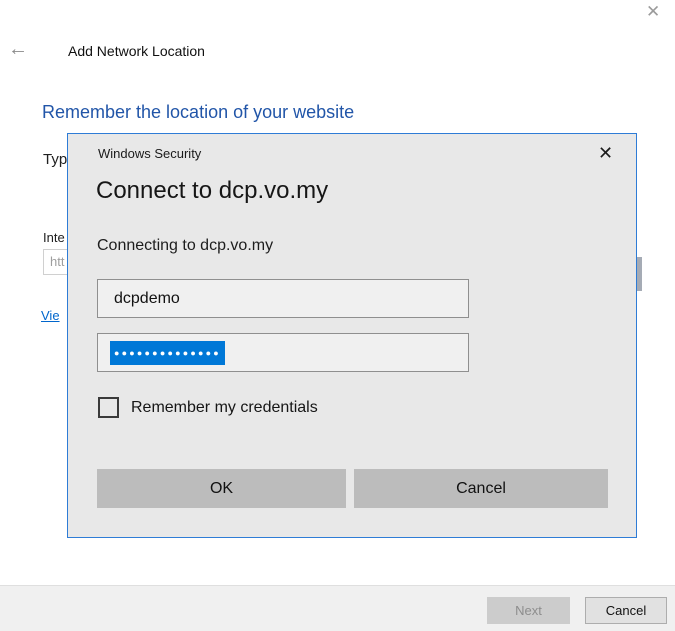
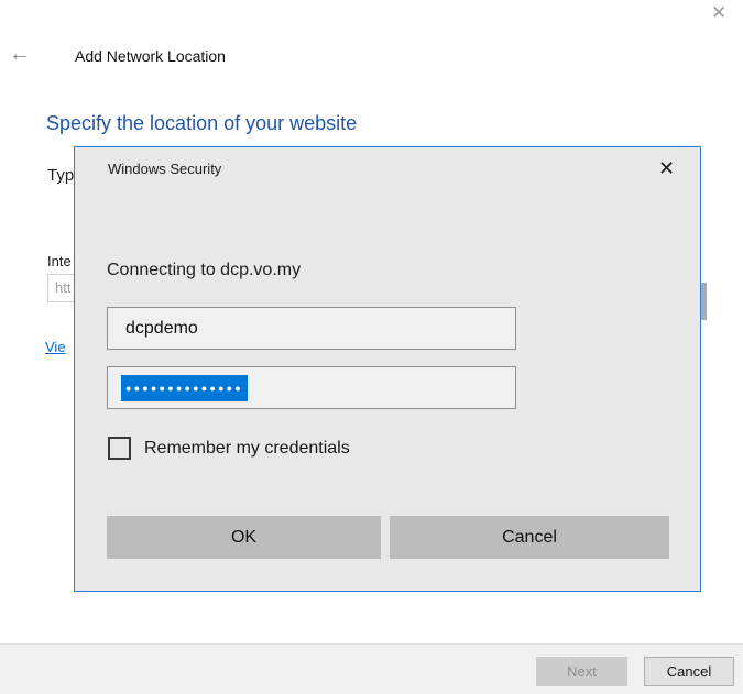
  ✕
  ←
  Add Network Location
- Remember the location of your website
+ Specify the location of your website
  Typ
  Inte
  htt
  Vie
  Next
  Cancel
  Windows Security
  ✕
- Connect to dcp.vo.my
  Connecting to dcp.vo.my
  dcpdemo
  ●●●●●●●●●●●●●●
  Remember my credentials
  OK
  Cancel
